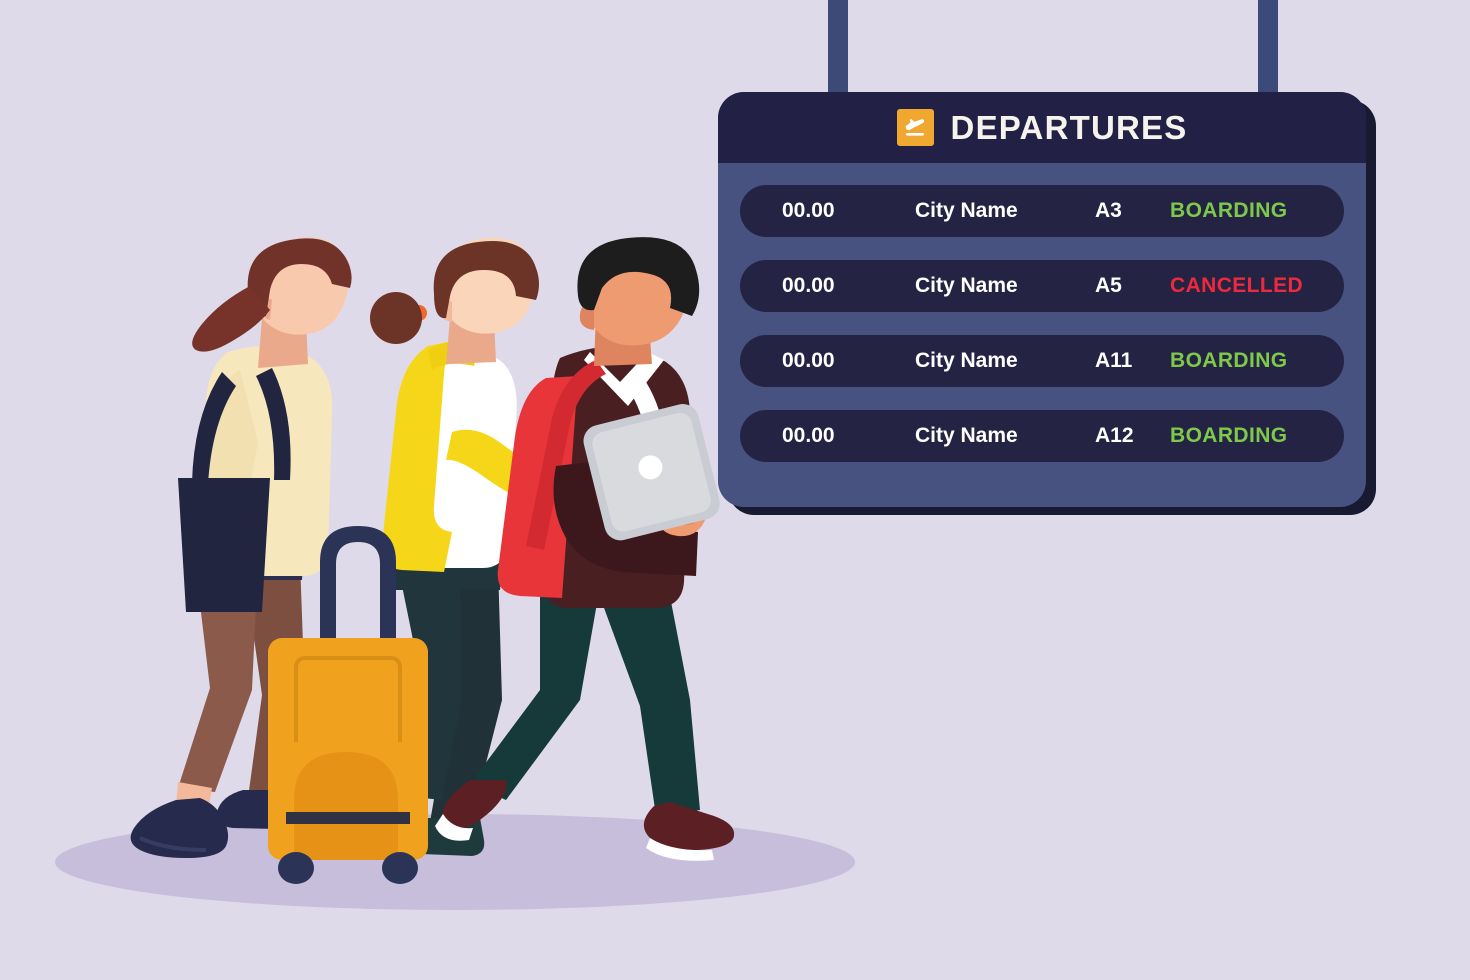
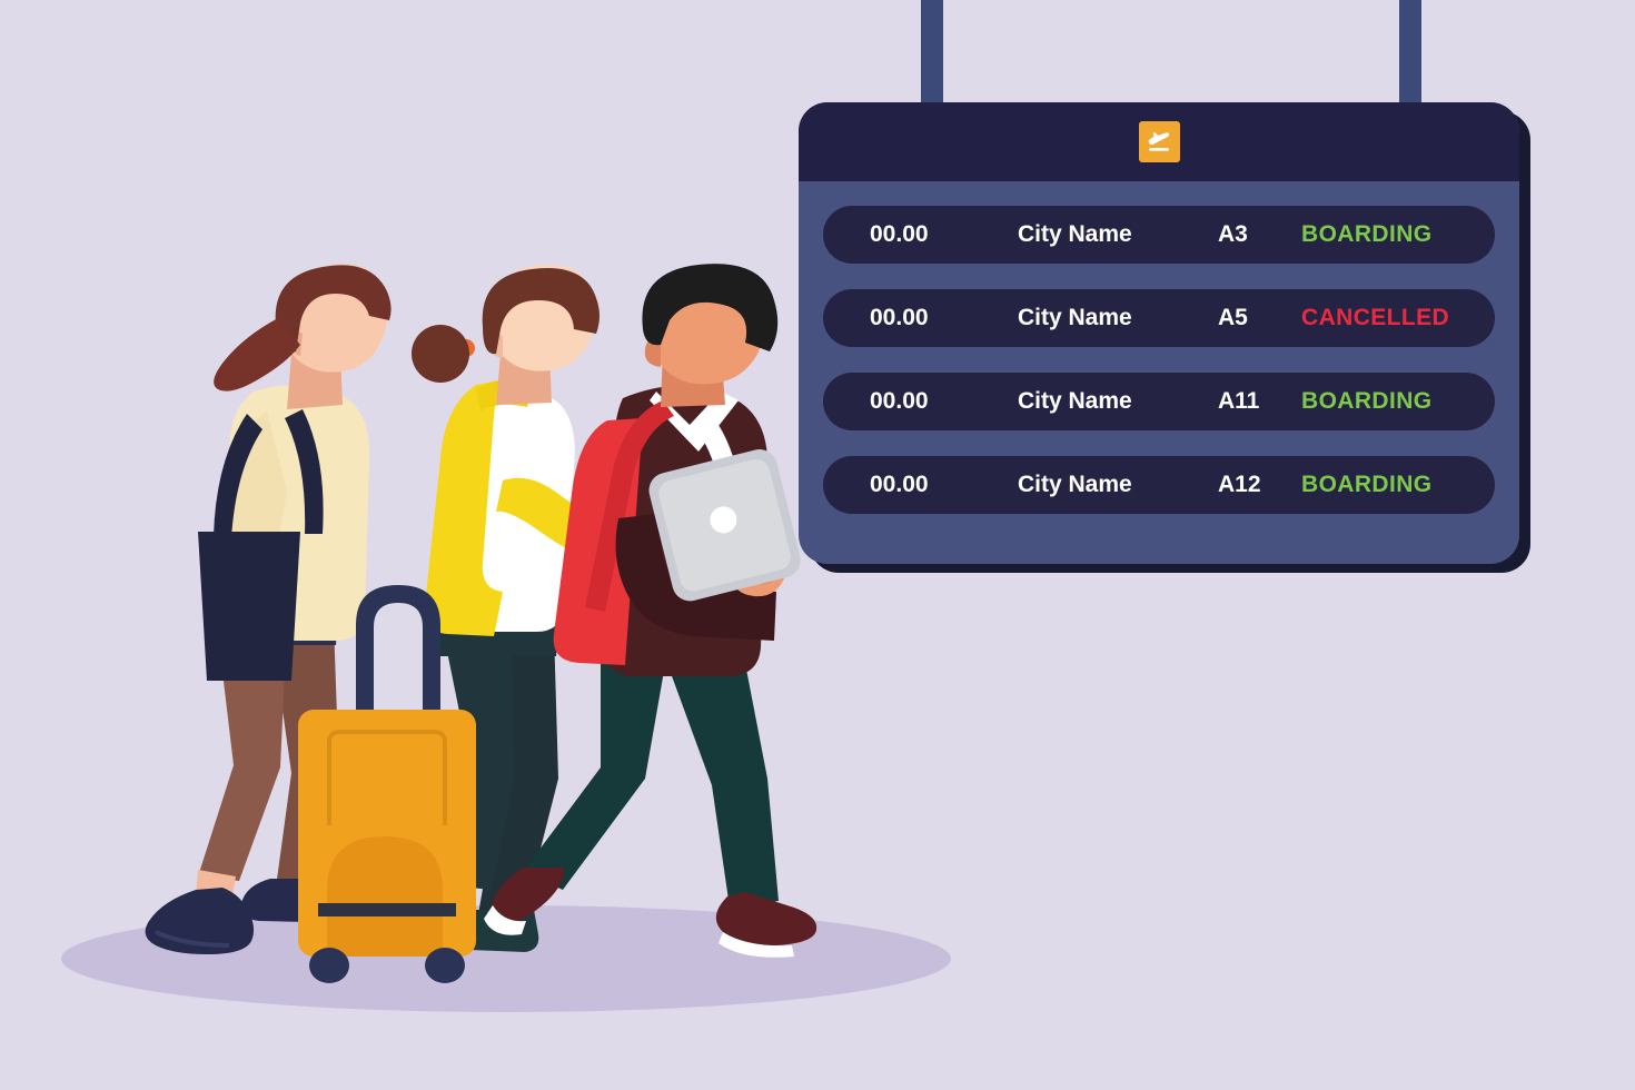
- DEPARTURES
  00.00
  City Name
  A3
  BOARDING
  00.00
  City Name
  A5
  CANCELLED
  00.00
  City Name
  A11
  BOARDING
  00.00
  City Name
  A12
  BOARDING
